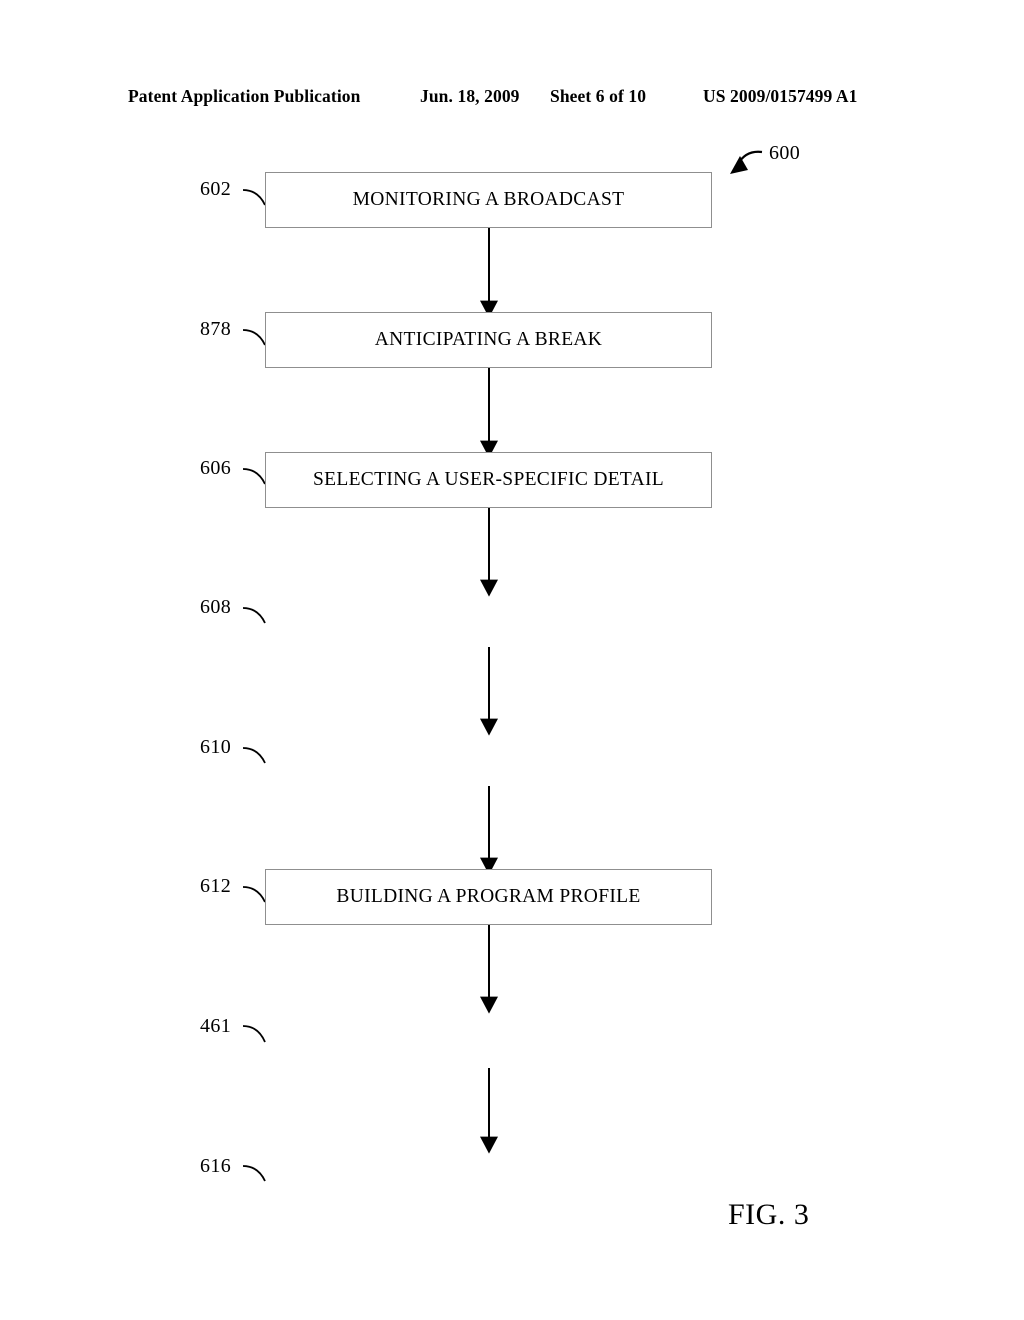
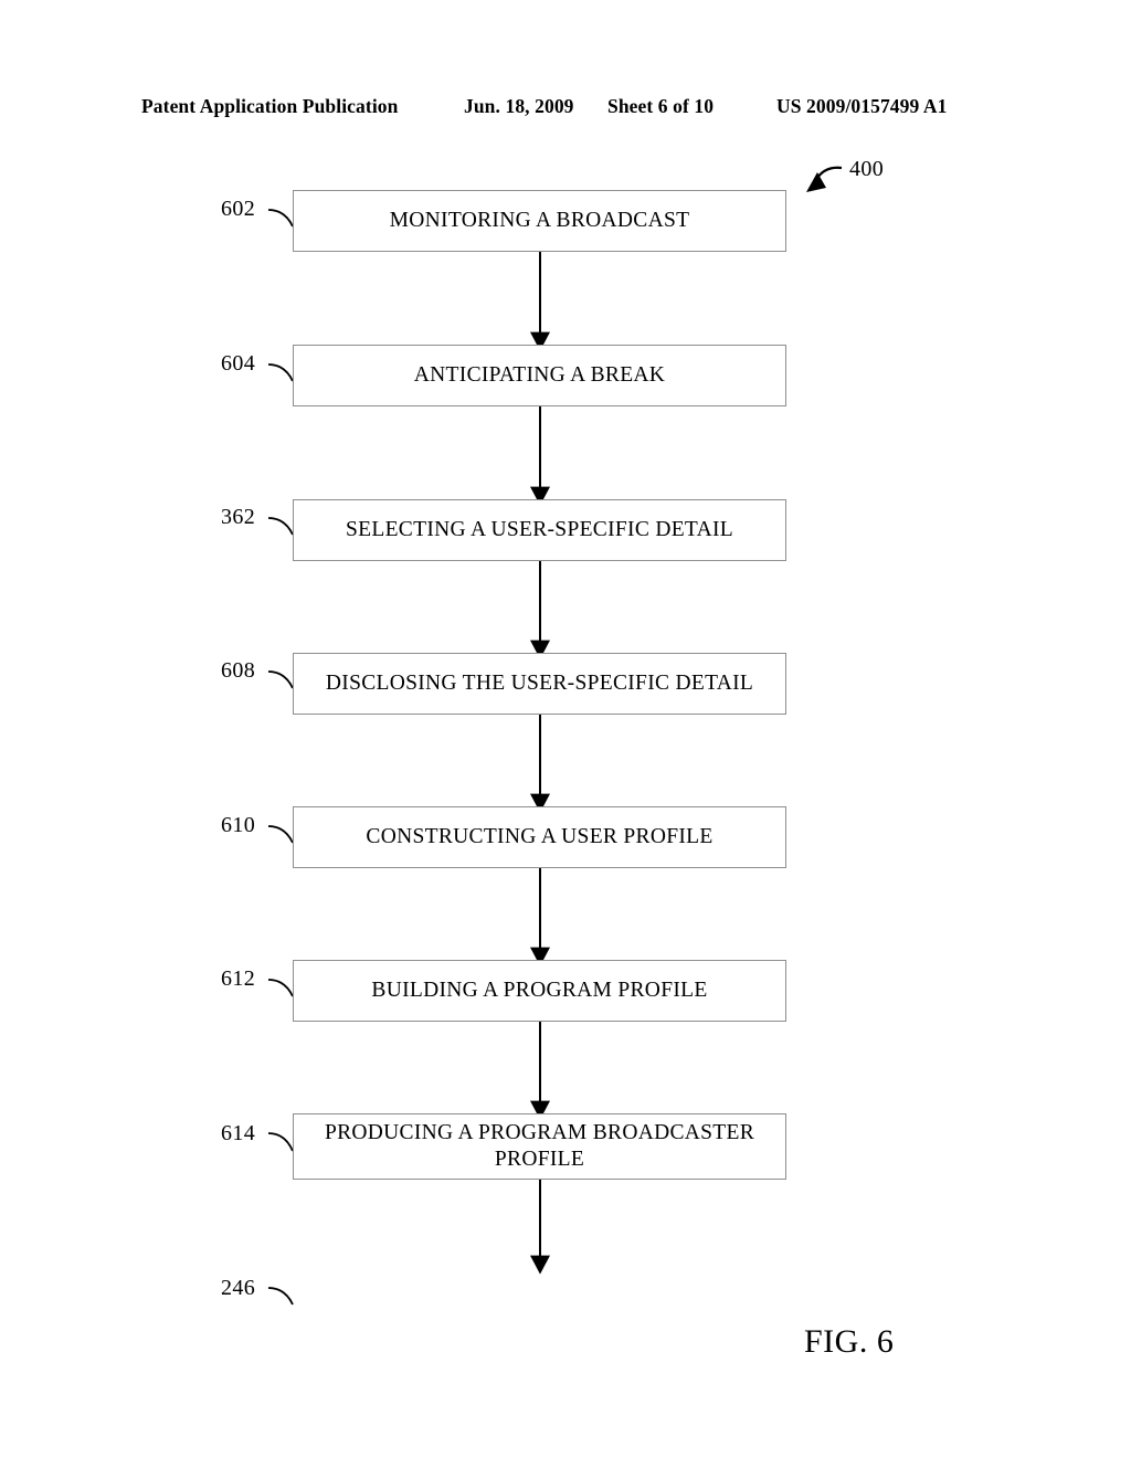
  Patent Application Publication
  Jun. 18, 2009
  Sheet 6 of 10
  US 2009/0157499 A1
  MONITORING A BROADCAST
  ANTICIPATING A BREAK
  SELECTING A USER-SPECIFIC DETAIL
+ DISCLOSING THE USER-SPECIFIC DETAIL
+ CONSTRUCTING A USER PROFILE
  BUILDING A PROGRAM PROFILE
+ PRODUCING A PROGRAM BROADCASTER
+ PROFILE
  602
- 878
+ 604
- 606
+ 362
  608
  610
  612
- 461
+ 614
- 616
+ 246
- 600
+ 400
- FIG. 3
+ FIG. 6
